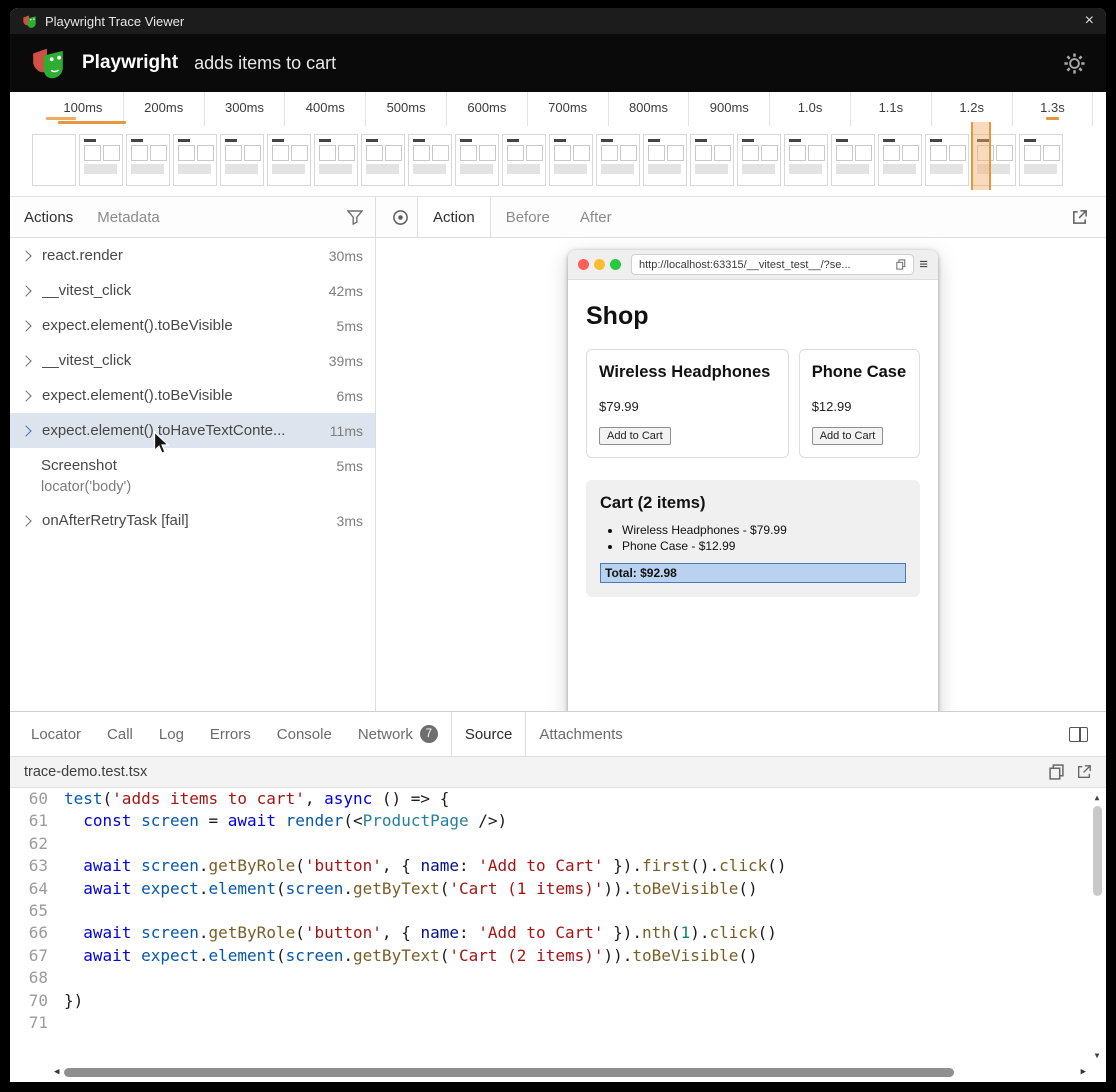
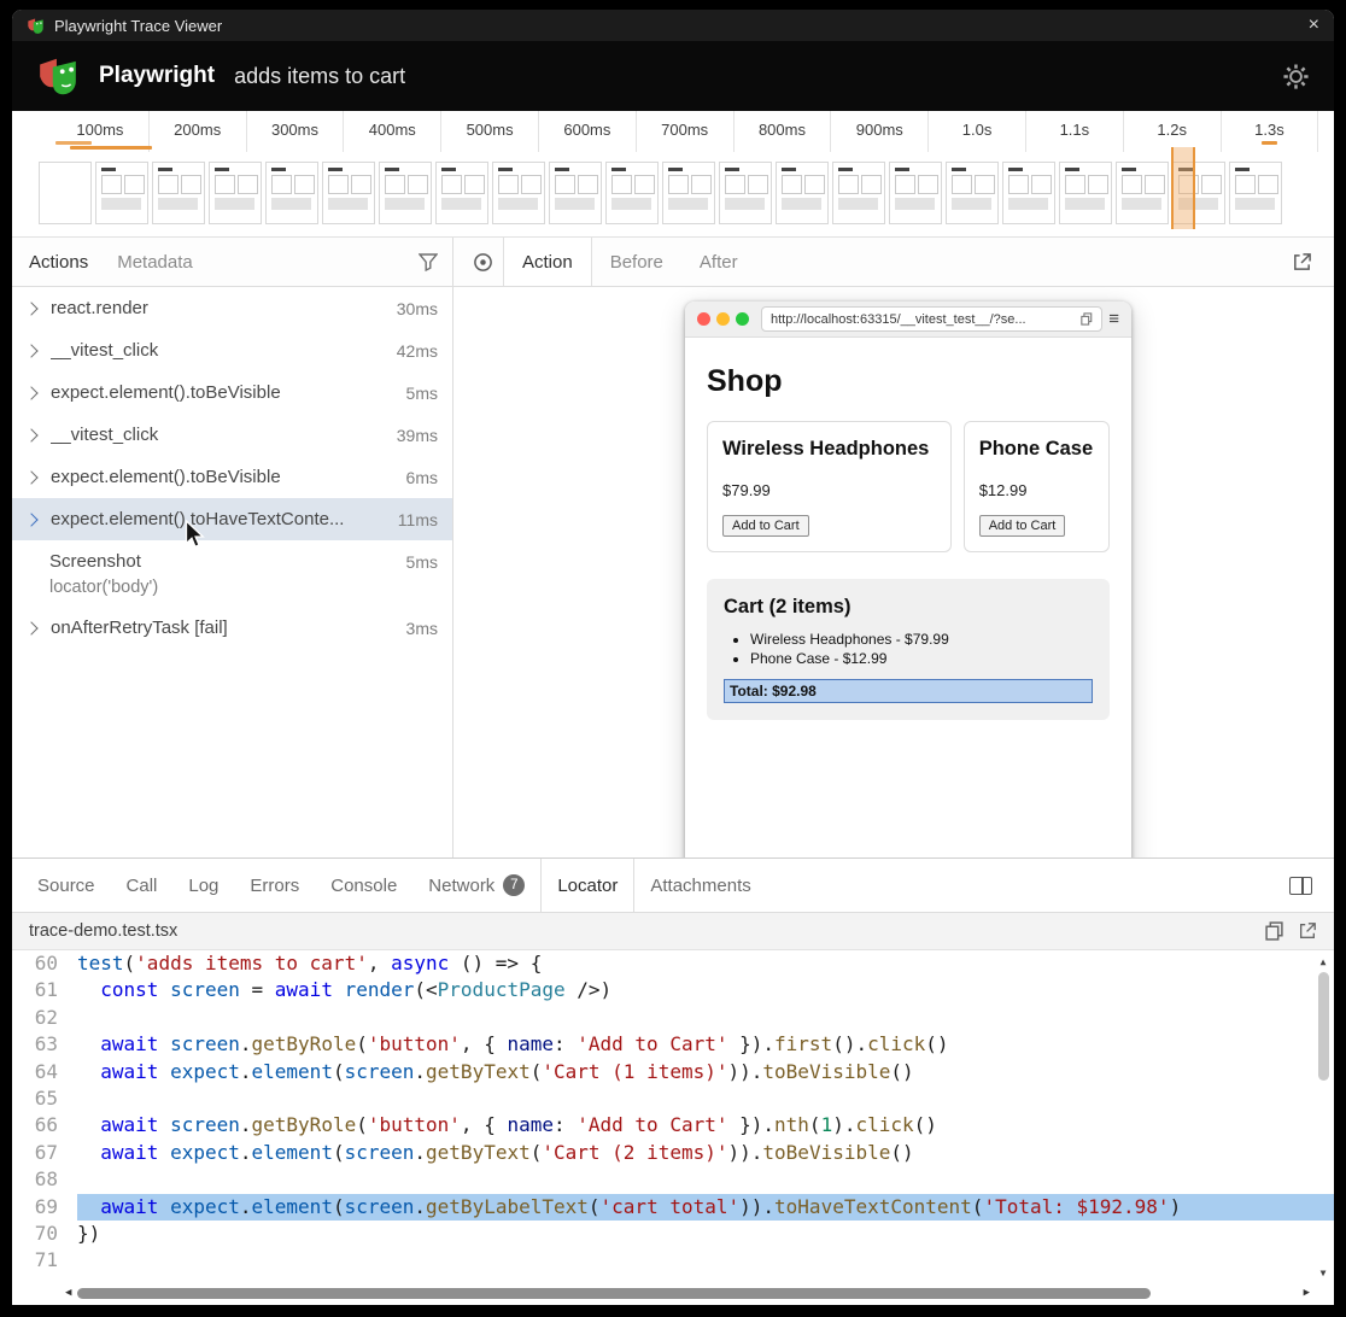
  Playwright Trace Viewer
  ×
  Playwright
  adds items to cart
  100ms
  200ms
  300ms
  400ms
  500ms
  600ms
  700ms
  800ms
  900ms
  1.0s
  1.1s
  1.2s
  1.3s
  Actions
  Metadata
  react.render
  30ms
  __vitest_click
  42ms
  expect.element().toBeVisible
  5ms
  __vitest_click
  39ms
  expect.element().toBeVisible
  6ms
  expect.element().toHaveTextConte...
  11ms
  Screenshot
  5ms
  locator('body')
  onAfterRetryTask [fail]
  3ms
  Action
  Before
  After
  http://localhost:63315/__vitest_test__/?se...
  ≡
  Shop
  Wireless Headphones
  $79.99
  Add to Cart
  Phone Case
  $12.99
  Add to Cart
  Cart (2 items)
  Wireless Headphones - $79.99
  Phone Case - $12.99
  Total: $92.98
- Locator
+ Source
  Call
  Log
  Errors
  Console
  Network
  7
- Source
+ Locator
  Attachments
  trace-demo.test.tsx
  60
  test('adds items to cart', async () => {
  61
  const screen = await render(<ProductPage />)
  62
  63
  await screen.getByRole('button', { name: 'Add to Cart' }).first().click()
  64
  await expect.element(screen.getByText('Cart (1 items)')).toBeVisible()
  65
  66
  await screen.getByRole('button', { name: 'Add to Cart' }).nth(1).click()
  67
  await expect.element(screen.getByText('Cart (2 items)')).toBeVisible()
  68
+ 69
+ await expect.element(screen.getByLabelText('cart total')).toHaveTextContent('Total: $192.98')
  70
  })
  71
  ▲
  ▼
  ◀
  ▶
